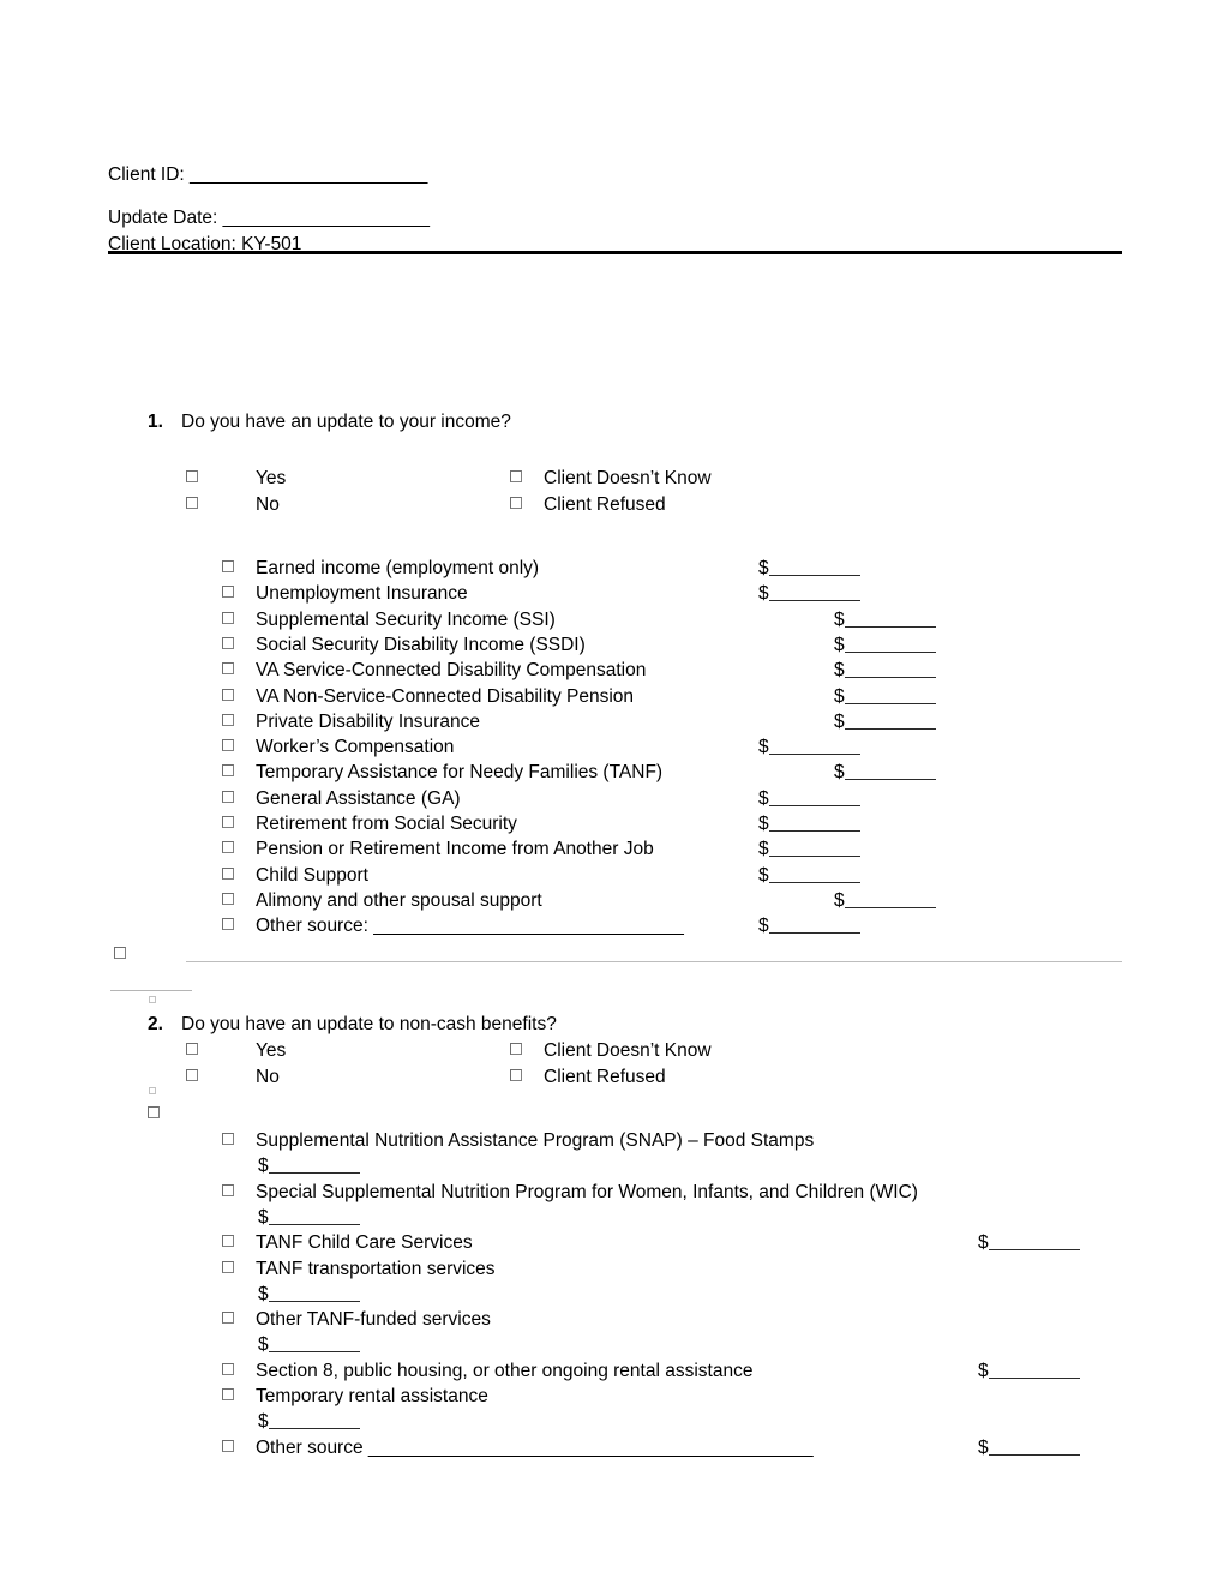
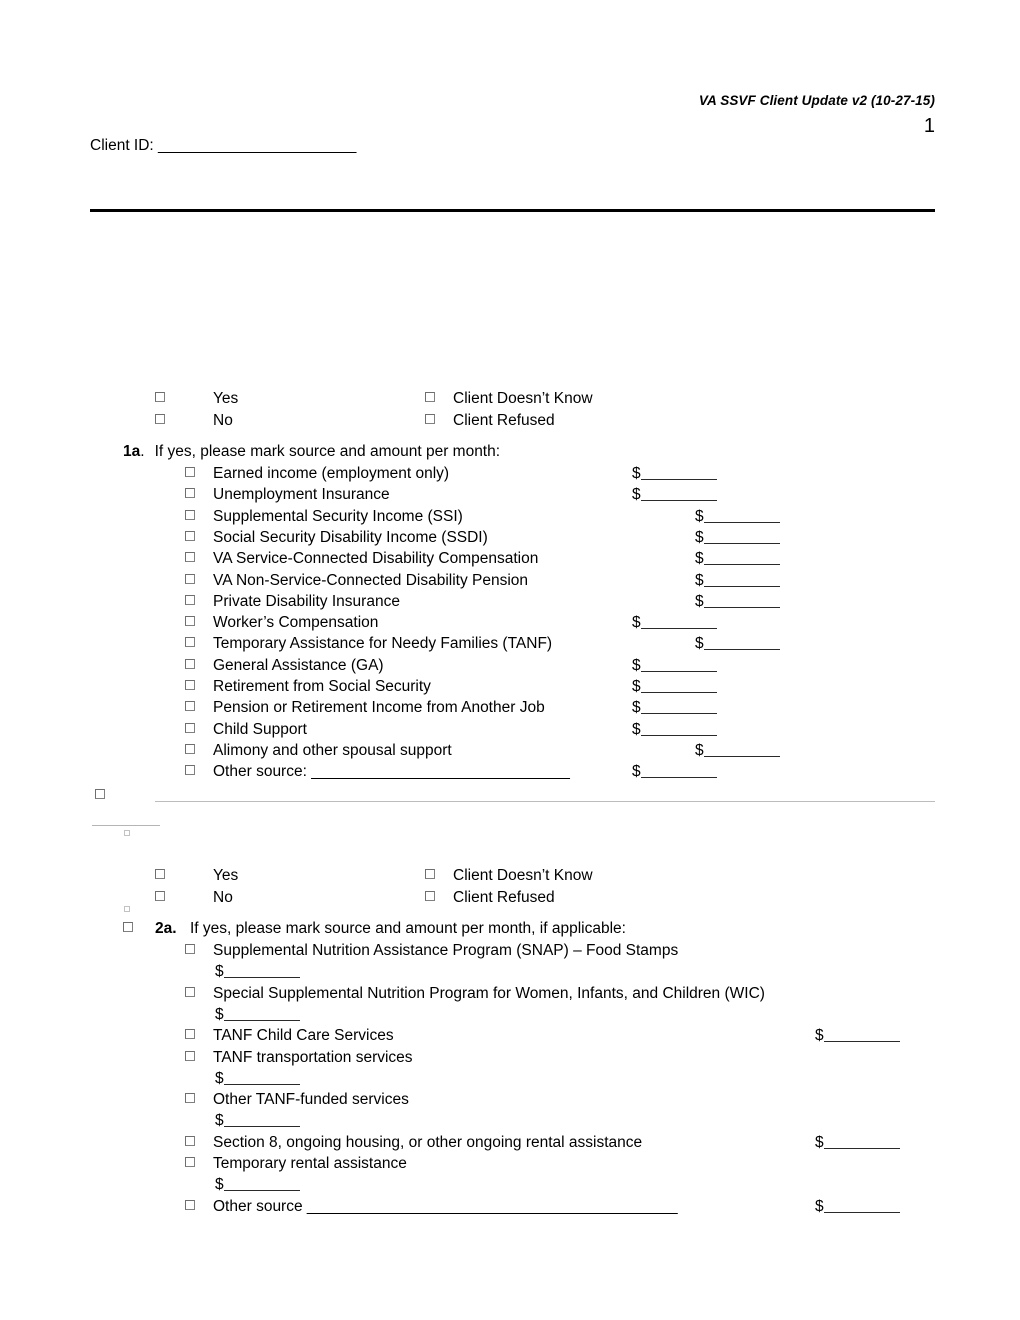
+ VA SSVF Client Update v2 (10-27-15)
+ 1
  Client ID: _______________________
- Update Date: ____________________
- Client Location: KY-501
- 1. Do you have an update to your income?
  Yes
  No
  Client Doesn’t Know
  Client Refused
+ 1a. If yes, please mark source and amount per month:
  Earned income (employment only)
  $
  Unemployment Insurance
  $
  Supplemental Security Income (SSI)
  $
  Social Security Disability Income (SSDI)
  $
  VA Service-Connected Disability Compensation
  $
  VA Non-Service-Connected Disability Pension
  $
  Private Disability Insurance
  $
  Worker’s Compensation
  $
  Temporary Assistance for Needy Families (TANF)
  $
  General Assistance (GA)
  $
  Retirement from Social Security
  $
  Pension or Retirement Income from Another Job
  $
  Child Support
  $
  Alimony and other spousal support
  $
  Other source: ______________________________
  $
- 2. Do you have an update to non-cash benefits?
  Yes
  No
  Client Doesn’t Know
  Client Refused
+ 2a. If yes, please mark source and amount per month, if applicable:
  Supplemental Nutrition Assistance Program (SNAP) – Food Stamps
  $
  Special Supplemental Nutrition Program for Women, Infants, and Children (WIC)
  $
  TANF Child Care Services
  $
  TANF transportation services
  $
  Other TANF-funded services
  $
- Section 8, public housing, or other ongoing rental assistance
+ Section 8, ongoing housing, or other ongoing rental assistance
  $
  Temporary rental assistance
  $
  Other source ___________________________________________
  $
